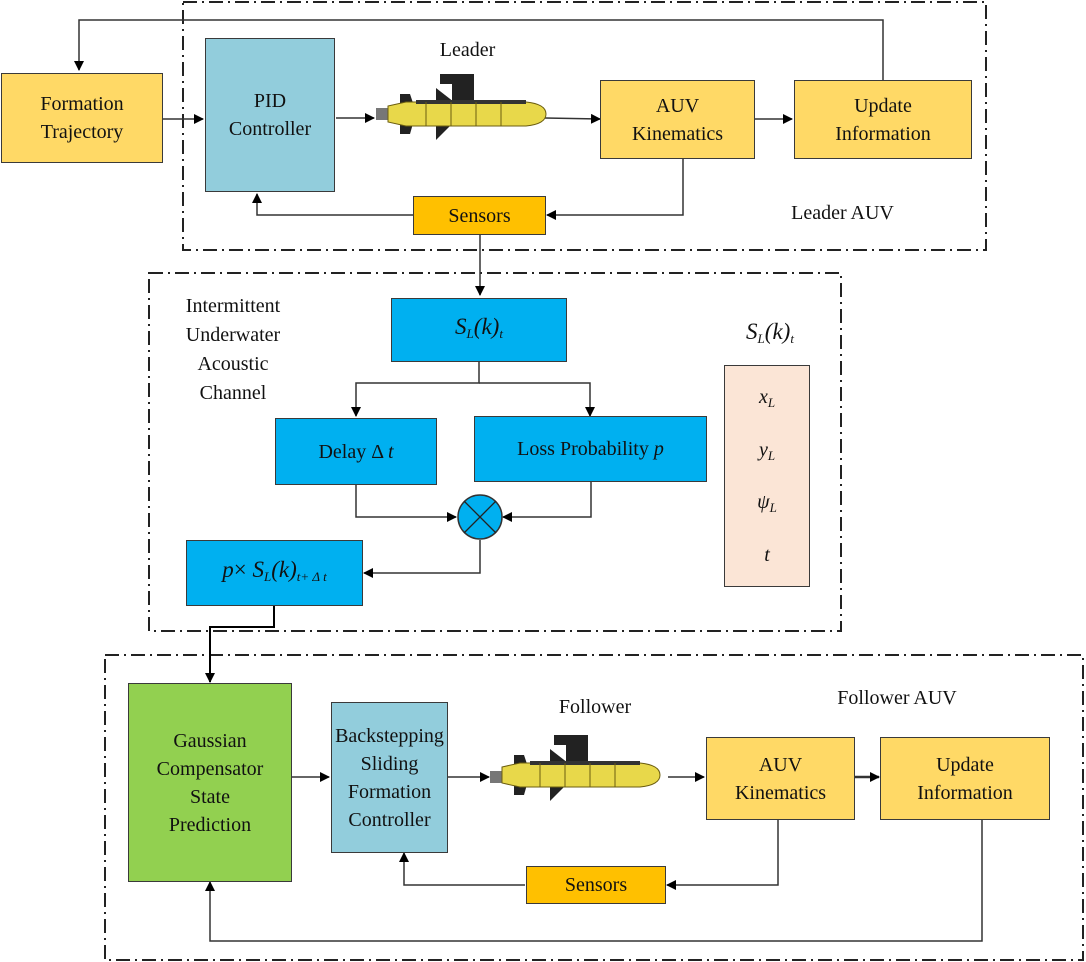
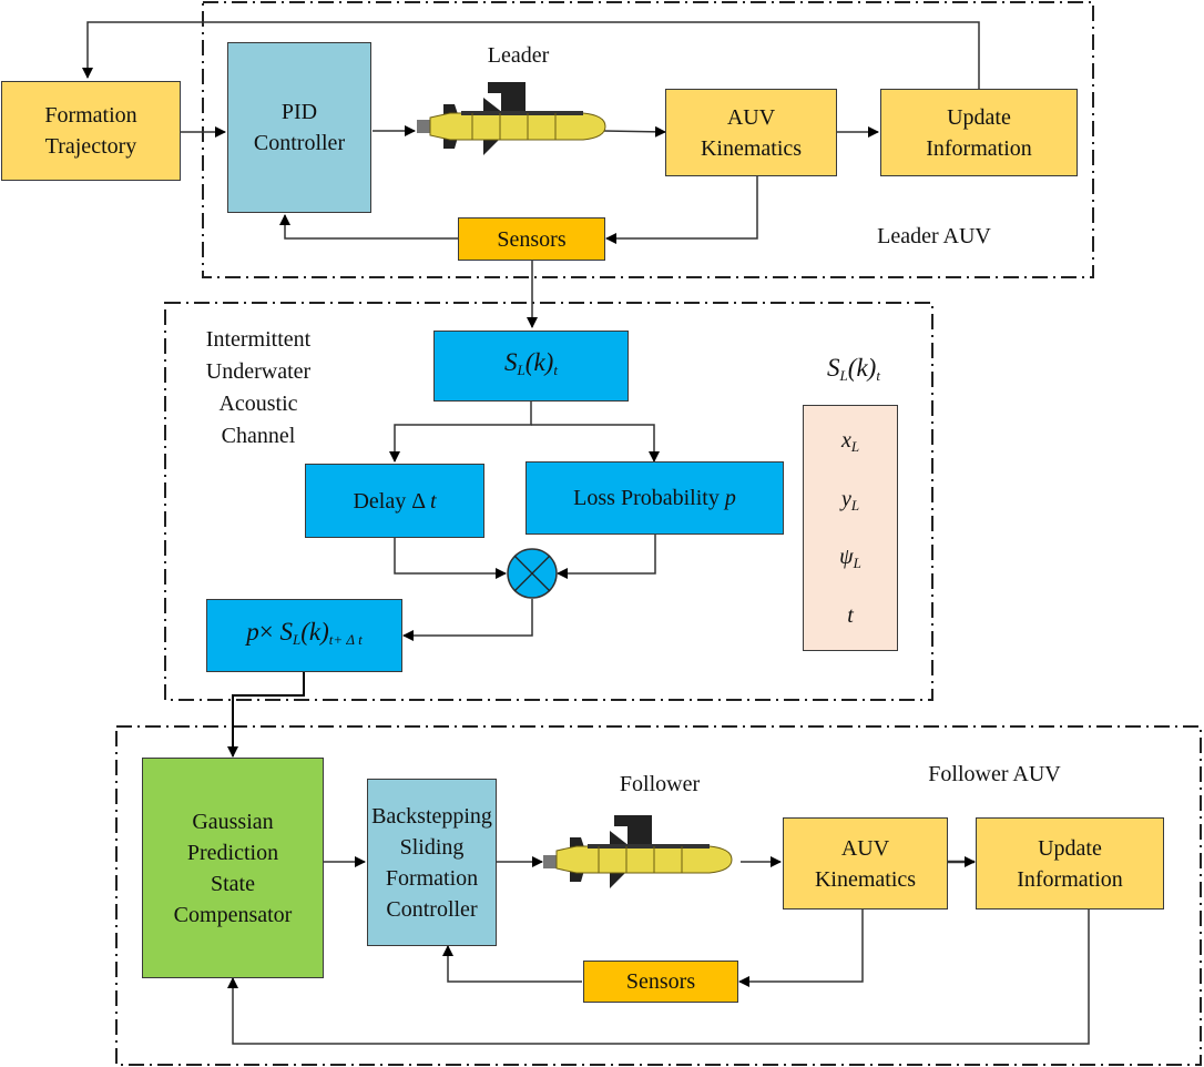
  Formation
  Trajectory
  PID
  Controller
  Leader
  AUV
  Kinematics
  Update
  Information
  Sensors
  Leader AUV
  Intermittent
  Underwater
  Acoustic
  Channel
  SL(k)t
  Delay Δ t
  Loss Probability p
  p× SL(k)t+ Δ t
  SL(k)t
  xL
  yL
  ψL
  t
  Gaussian
- Compensator
+ Prediction
  State
- Prediction
+ Compensator
  Backstepping
  Sliding
  Formation
  Controller
  Follower
  Follower AUV
  AUV
  Kinematics
  Update
  Information
  Sensors
